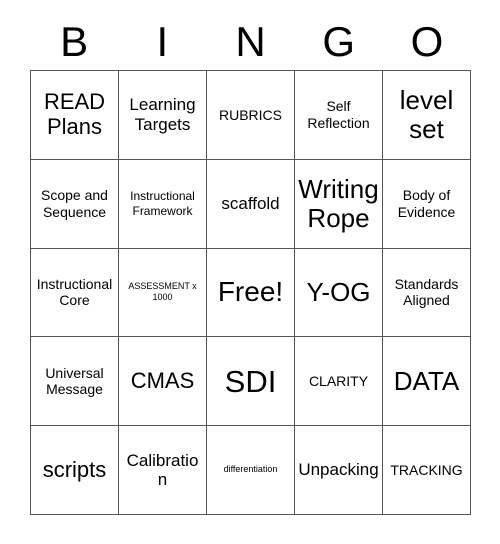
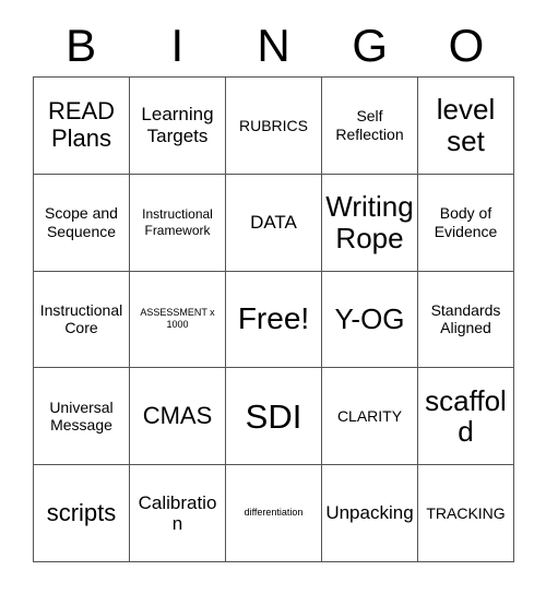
  B
  I
  N
  G
  O
  READ Plans
  Learning Targets
  RUBRICS
  Self Reflection
  level set
  Scope and Sequence
  Instructional Framework
- scaffold
+ DATA
  Writing Rope
  Body of Evidence
  Instructional Core
  ASSESSMENT x 1000
  Free!
  Y-OG
  Standards Aligned
  Universal Message
  CMAS
  SDI
  CLARITY
- DATA
+ scaffold
  scripts
  Calibration
  differentiation
  Unpacking
  TRACKING
